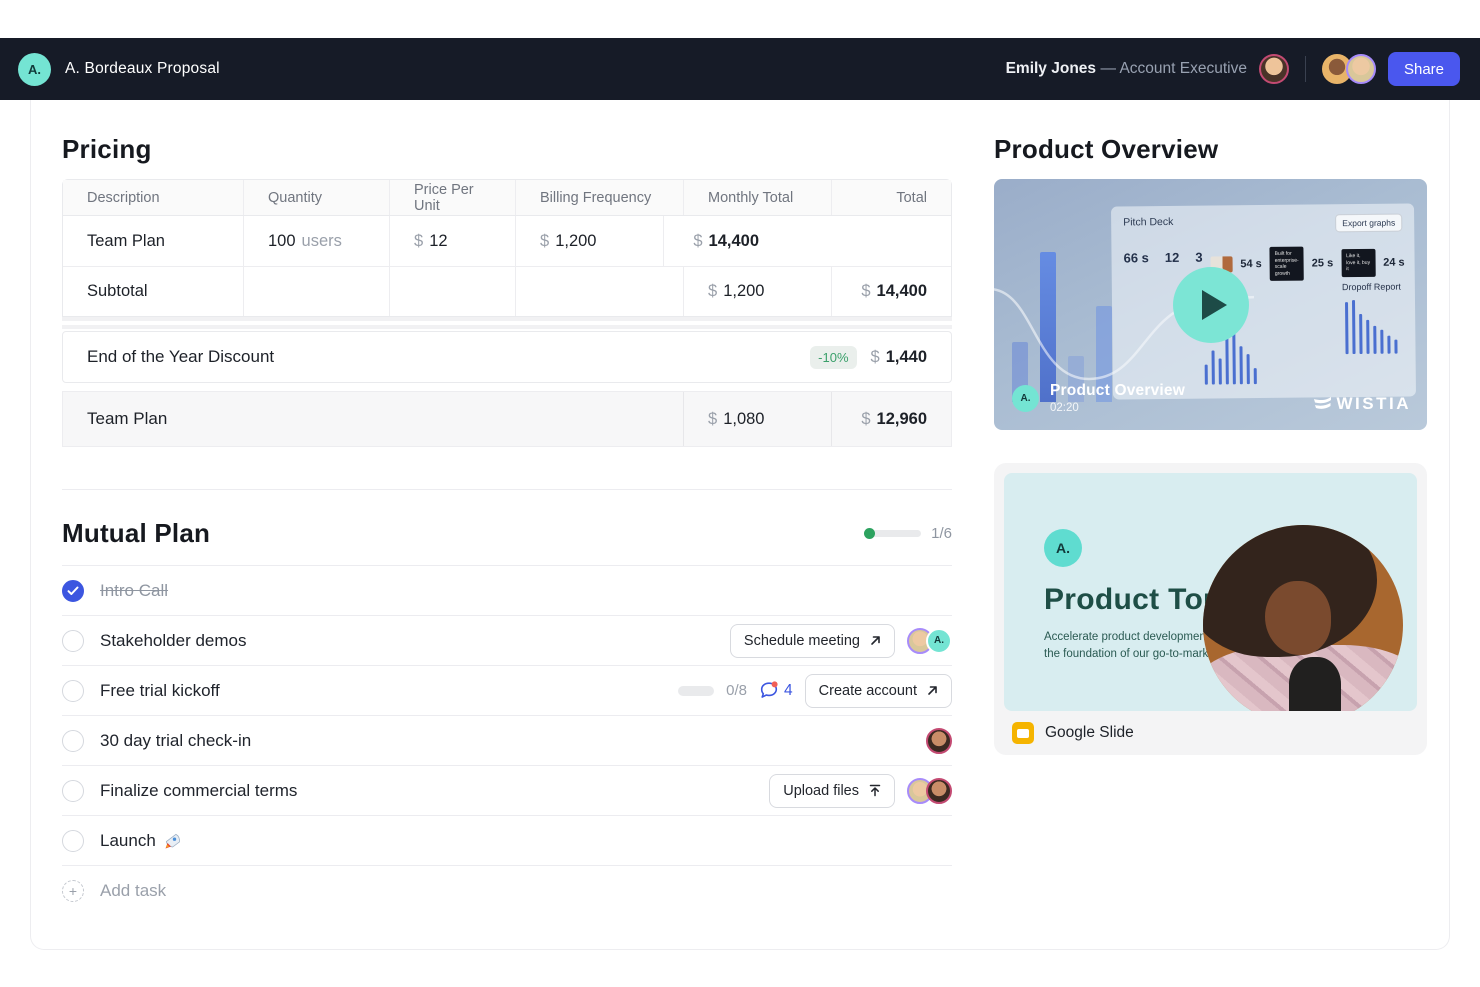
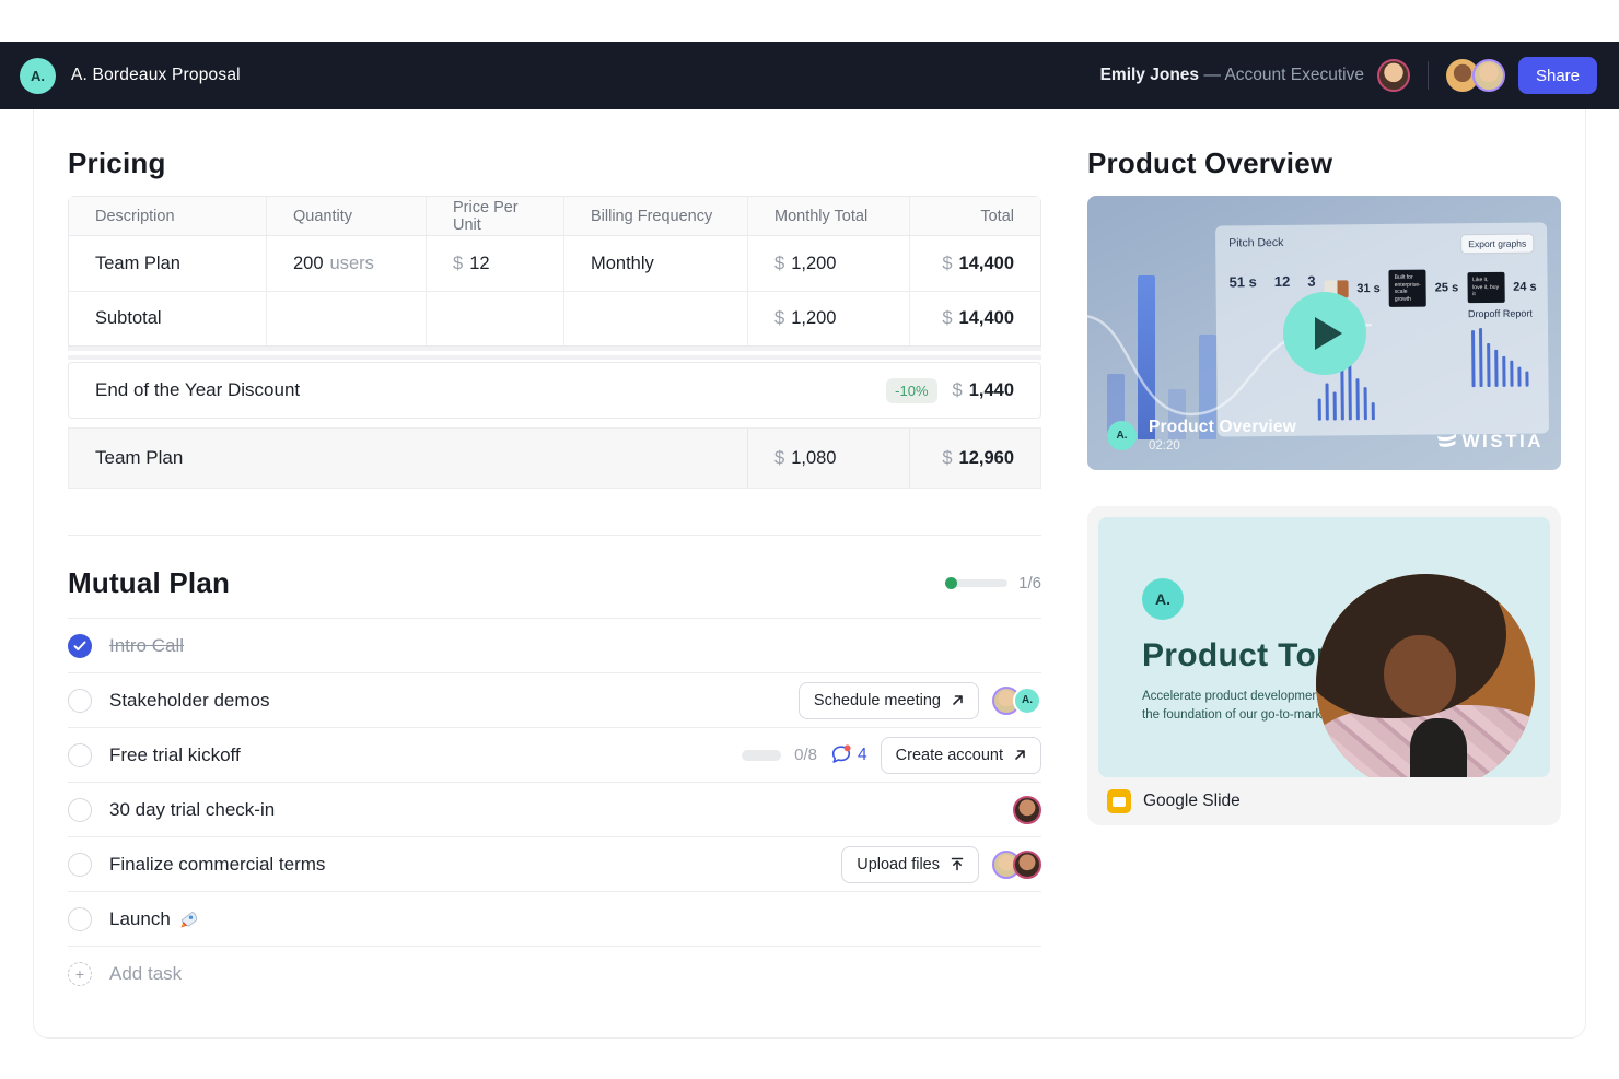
  A.
  A. Bordeaux Proposal
  Emily Jones — Account Executive
  Share
  Pricing
  Description
  Quantity
  Price Per Unit
  Billing Frequency
  Monthly Total
  Total
  Team Plan
- 100
+ 200
  users
  $
  12
+ Monthly
  $
  1,200
  $
  14,400
  Subtotal
  $
  1,200
  $
  14,400
  End of the Year Discount
  -10%
  $
  1,440
  Team Plan
  $
  1,080
  $
  12,960
  Mutual Plan
  1/6
  Intro Call
  Stakeholder demos
  Schedule meeting
  A.
  Free trial kickoff
  0/8
  4
  Create account
  30 day trial check-in
  Finalize commercial terms
  Upload files
  Launch
  +
  Add task
  Product Overview
  Pitch Deck
  Export graphs
- 66 s
+ 51 s
  12
  3
- 54 s
+ 31 s
  25 s
  24 s
  Dropoff Report
  A.
  Product Overview
  02:20
  WISTIA
  A.
  Product To
  Accelerate product developmen the foundation of our go-to-mark
  Google Slide
